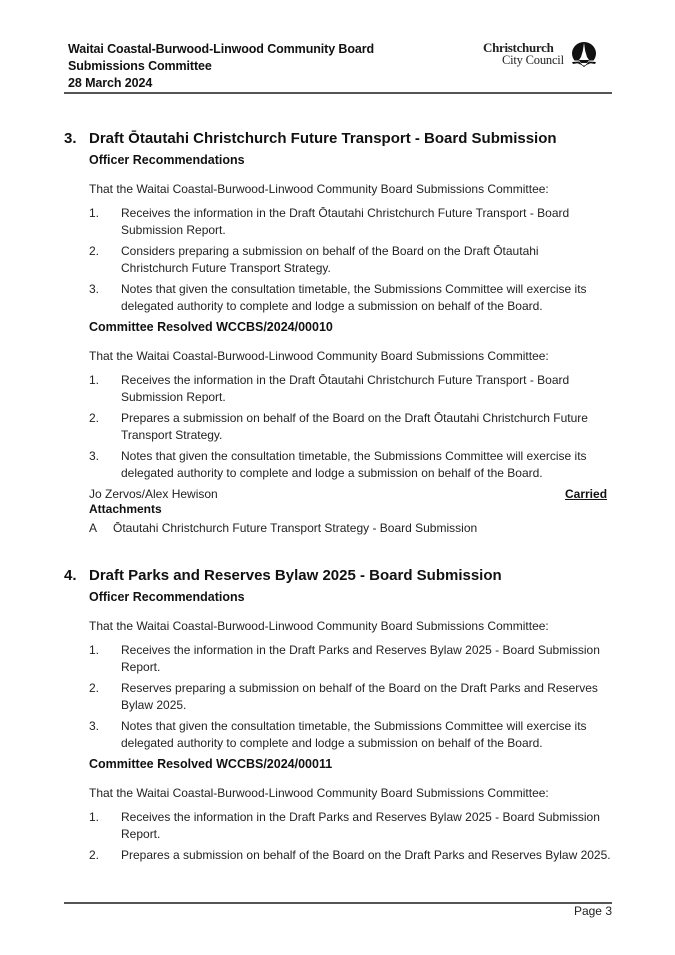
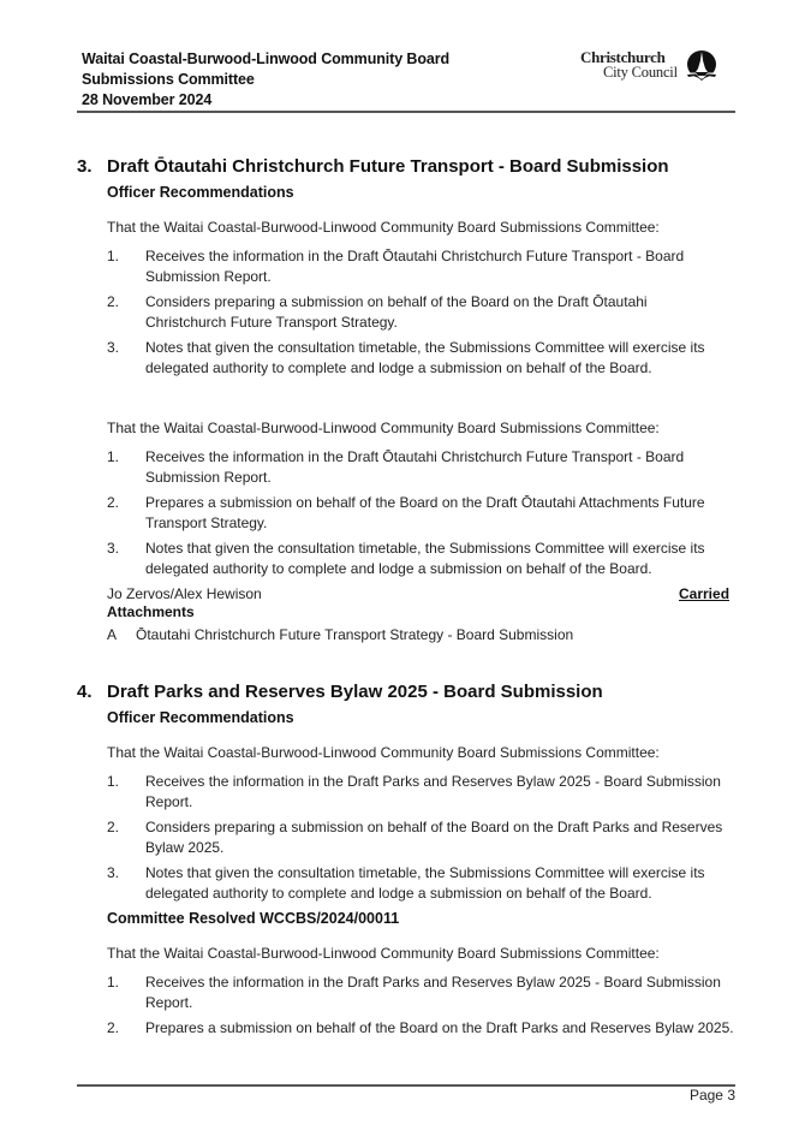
  Waitai Coastal-Burwood-Linwood Community Board
  Submissions Committee
- 28 March 2024
+ 28 November 2024
  Christchurch
  City Council
  3.
  Draft Ōtautahi Christchurch Future Transport - Board Submission
  Officer Recommendations
  That the Waitai Coastal-Burwood-Linwood Community Board Submissions Committee:
  1.
  Receives the information in the Draft Ōtautahi Christchurch Future Transport - Board Submission Report.
  2.
  Considers preparing a submission on behalf of the Board on the Draft Ōtautahi Christchurch Future Transport Strategy.
  3.
  Notes that given the consultation timetable, the Submissions Committee will exercise its delegated authority to complete and lodge a submission on behalf of the Board.
- Committee Resolved WCCBS/2024/00010
  That the Waitai Coastal-Burwood-Linwood Community Board Submissions Committee:
  1.
  Receives the information in the Draft Ōtautahi Christchurch Future Transport - Board Submission Report.
  2.
- Prepares a submission on behalf of the Board on the Draft Ōtautahi Christchurch Future Transport Strategy.
+ Prepares a submission on behalf of the Board on the Draft Ōtautahi Attachments Future Transport Strategy.
  3.
  Notes that given the consultation timetable, the Submissions Committee will exercise its delegated authority to complete and lodge a submission on behalf of the Board.
  Jo Zervos/Alex Hewison
  Carried
  Attachments
  A Ōtautahi Christchurch Future Transport Strategy - Board Submission
  4.
  Draft Parks and Reserves Bylaw 2025 - Board Submission
  Officer Recommendations
  That the Waitai Coastal-Burwood-Linwood Community Board Submissions Committee:
  1.
  Receives the information in the Draft Parks and Reserves Bylaw 2025 - Board Submission Report.
  2.
- Reserves preparing a submission on behalf of the Board on the Draft Parks and Reserves Bylaw 2025.
+ Considers preparing a submission on behalf of the Board on the Draft Parks and Reserves Bylaw 2025.
  3.
  Notes that given the consultation timetable, the Submissions Committee will exercise its delegated authority to complete and lodge a submission on behalf of the Board.
  Committee Resolved WCCBS/2024/00011
  That the Waitai Coastal-Burwood-Linwood Community Board Submissions Committee:
  1.
  Receives the information in the Draft Parks and Reserves Bylaw 2025 - Board Submission Report.
  2.
  Prepares a submission on behalf of the Board on the Draft Parks and Reserves Bylaw 2025.
  Page 3
